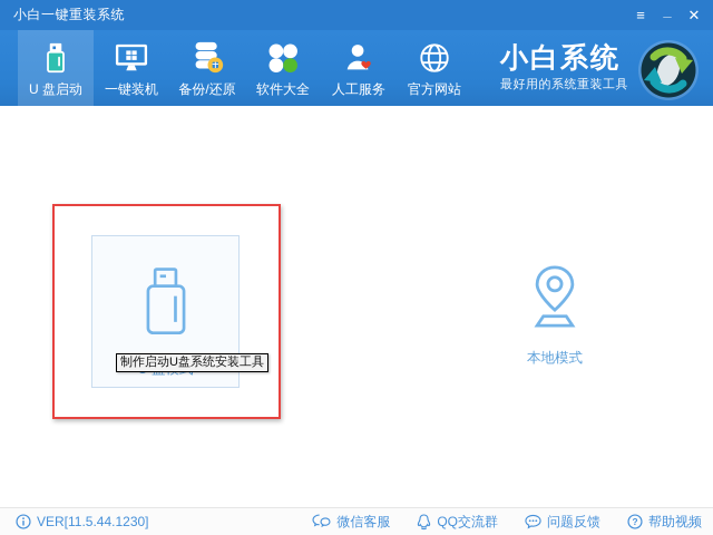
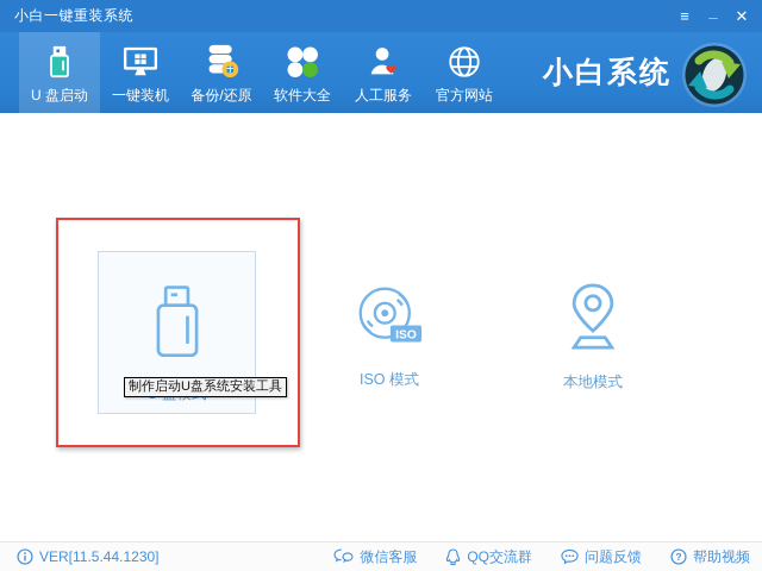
  小白一键重装系统
  ≡
  _
  ✕
  U 盘启动
  一键装机
  备份/还原
  软件大全
  人工服务
  官方网站
  小白系统
- 最好用的系统重装工具
  制作启动U盘系统安装工具
+ ISO
+ ISO 模式
  本地模式
  VER[11.5.44.1230]
  微信客服
  QQ交流群
  问题反馈
  ?
  帮助视频
